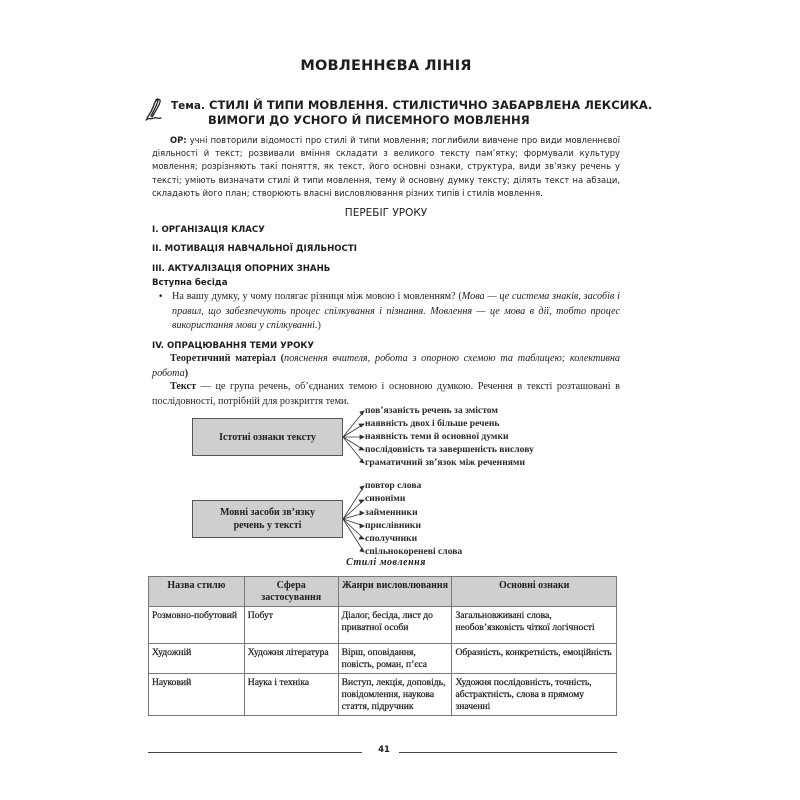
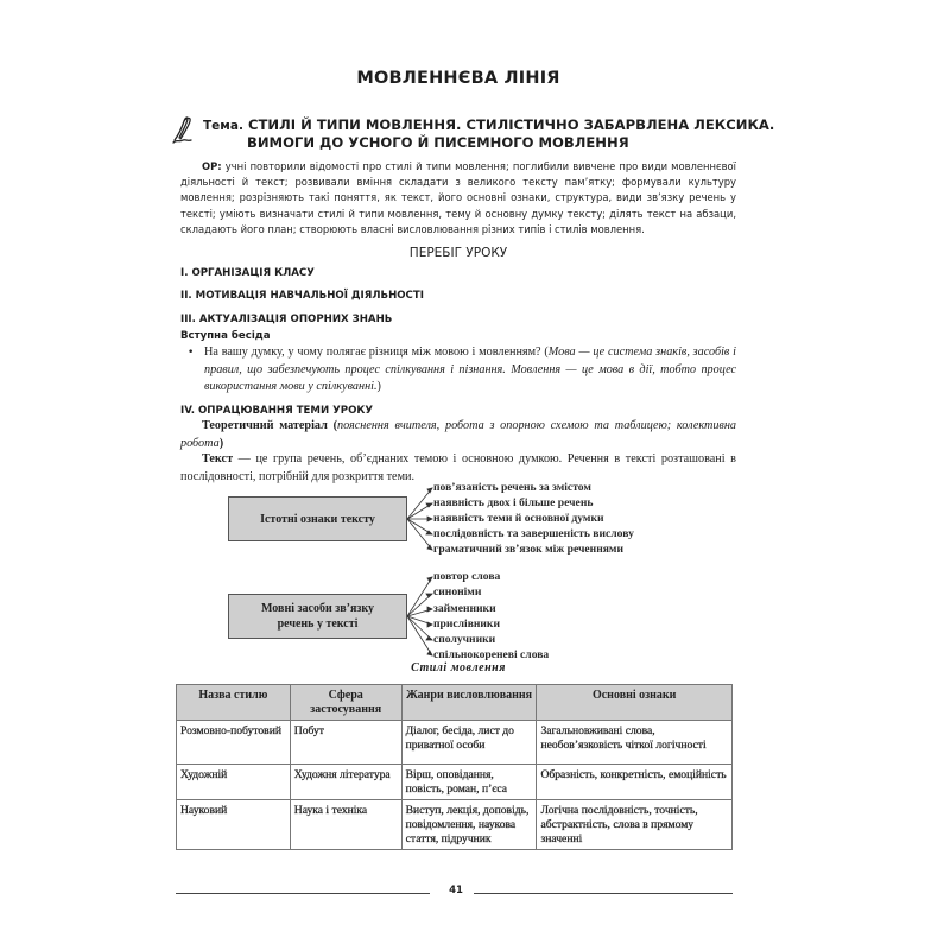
  МОВЛЕННЄВА ЛІНІЯ
  Тема. СТИЛІ Й ТИПИ МОВЛЕННЯ. СТИЛІСТИЧНО ЗАБАРВЛЕНА ЛЕКСИКА.
  ВИМОГИ ДО УСНОГО Й ПИСЕМНОГО МОВЛЕННЯ
  ОР: учні повторили відомості про стилі й типи мовлення; поглибили вивчене про види мовленнєвої діяльності й текст; розвивали вміння складати з великого тексту пам’ятку; формували культуру мовлення; розрізняють такі поняття, як текст, його основні ознаки, структура, види зв’язку речень у тексті; уміють визначати стилі й типи мовлення, тему й основну думку тексту; ділять текст на абзаци, складають його план; створюють власні висловлювання різних типів і стилів мовлення.
  ПЕРЕБІГ УРОКУ
  I. ОРГАНІЗАЦІЯ КЛАСУ
  II. МОТИВАЦІЯ НАВЧАЛЬНОЇ ДІЯЛЬНОСТІ
  III. АКТУАЛІЗАЦІЯ ОПОРНИХ ЗНАНЬ
  Вступна бесіда
  •
  На вашу думку, у чому полягає різниця між мовою і мовленням? (Мова — це система знаків, засобів і правил, що забезпечують процес спілкування і пізнання. Мовлення — це мова в дії, тобто процес використання мови у спілкуванні.)
  IV. ОПРАЦЮВАННЯ ТЕМИ УРОКУ
  Теоретичний матеріал (пояснення вчителя, робота з опорною схемою та таблицею; колективна робота)
  Текст — це група речень, об’єднаних темою і основною думкою. Речення в тексті розташовані в послідовності, потрібній для розкриття теми.
  Істотні ознаки тексту
  пов’язаність речень за змістом
  наявність двох і більше речень
  наявність теми й основної думки
  послідовність та завершеність вислову
  граматичний зв’язок між реченнями
  Мовні засоби зв’язку
  речень у тексті
  повтор слова
  синоніми
  займенники
  прислівники
  сполучники
  спільнокореневі слова
  Стилі мовлення
  Назва стилю	Сфера застосування	Жанри висловлювання	Основні ознаки
  Розмовно-побутовий	Побут	Діалог, бесіда, лист до приватної особи	Загальновживані слова, необов’язковість чіткої логічності
  Художній	Художня література	Вірш, оповідання, повість, роман, п’єса	Образність, конкретність, емоційність
- Науковий	Наука і техніка	Виступ, лекція, доповідь, повідомлення, наукова стаття, підручник	Художня послідовність, точність, абстрактність, слова в прямому значенні
+ Науковий	Наука і техніка	Виступ, лекція, доповідь, повідомлення, наукова стаття, підручник	Логічна послідовність, точність, абстрактність, слова в прямому значенні
  41
